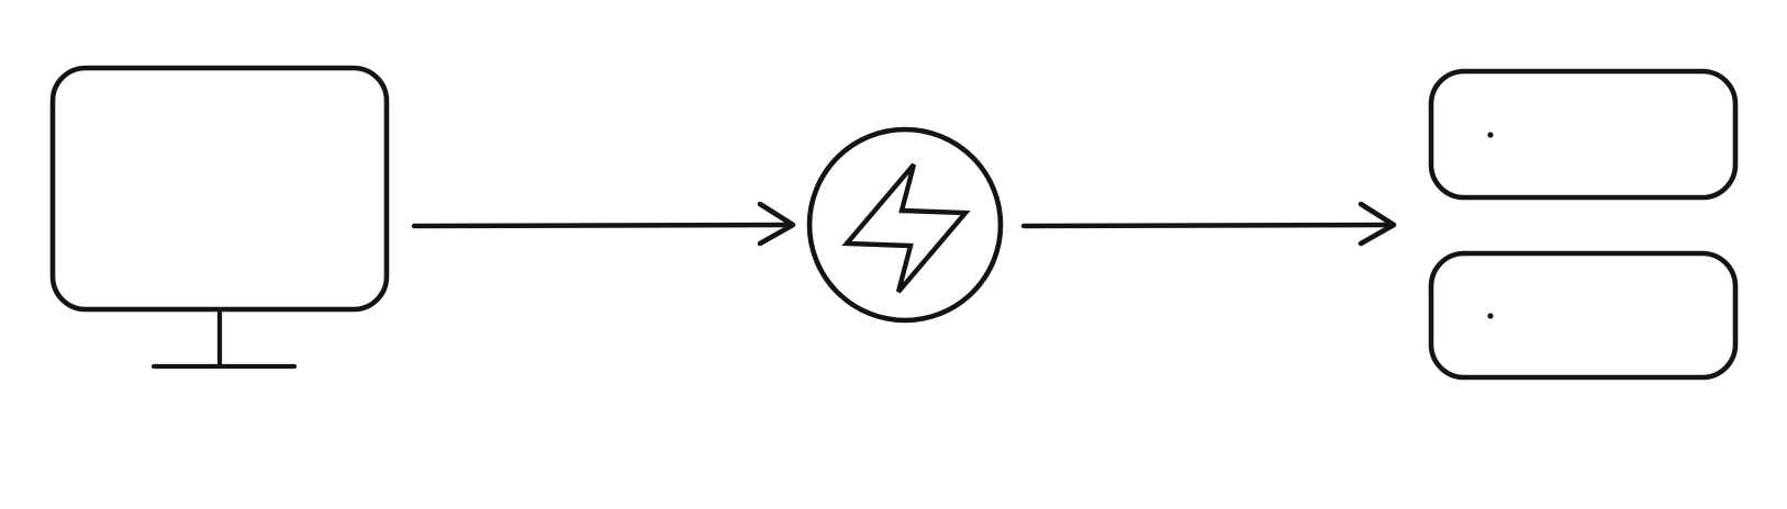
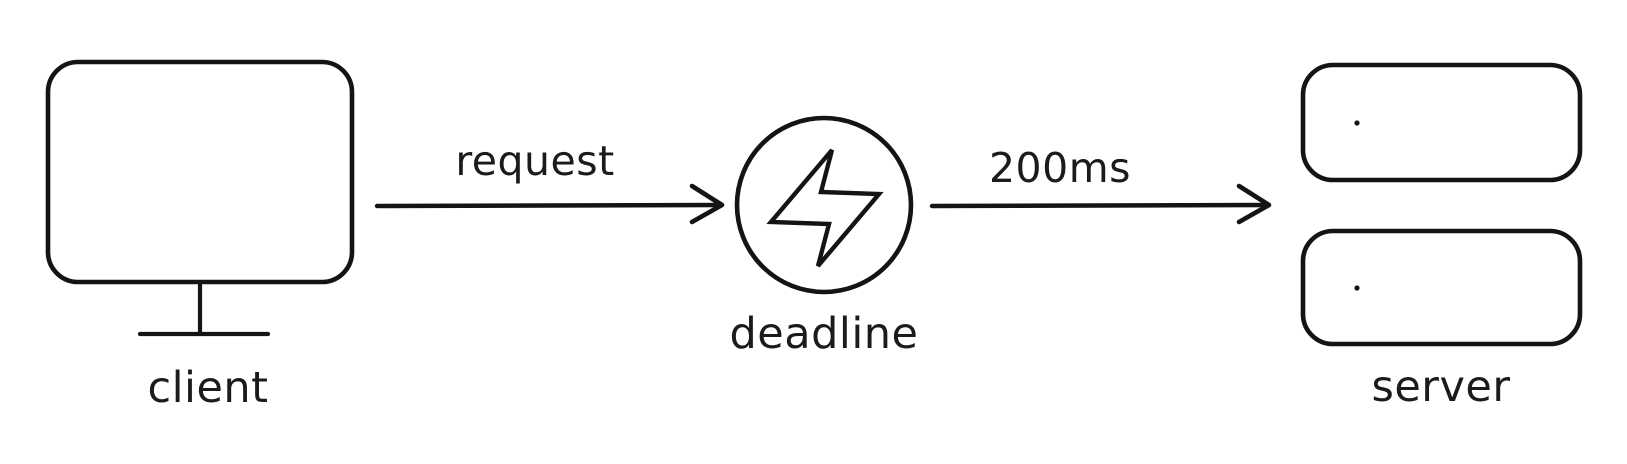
+ client
+ request
+ deadline
+ 200ms
+ server
